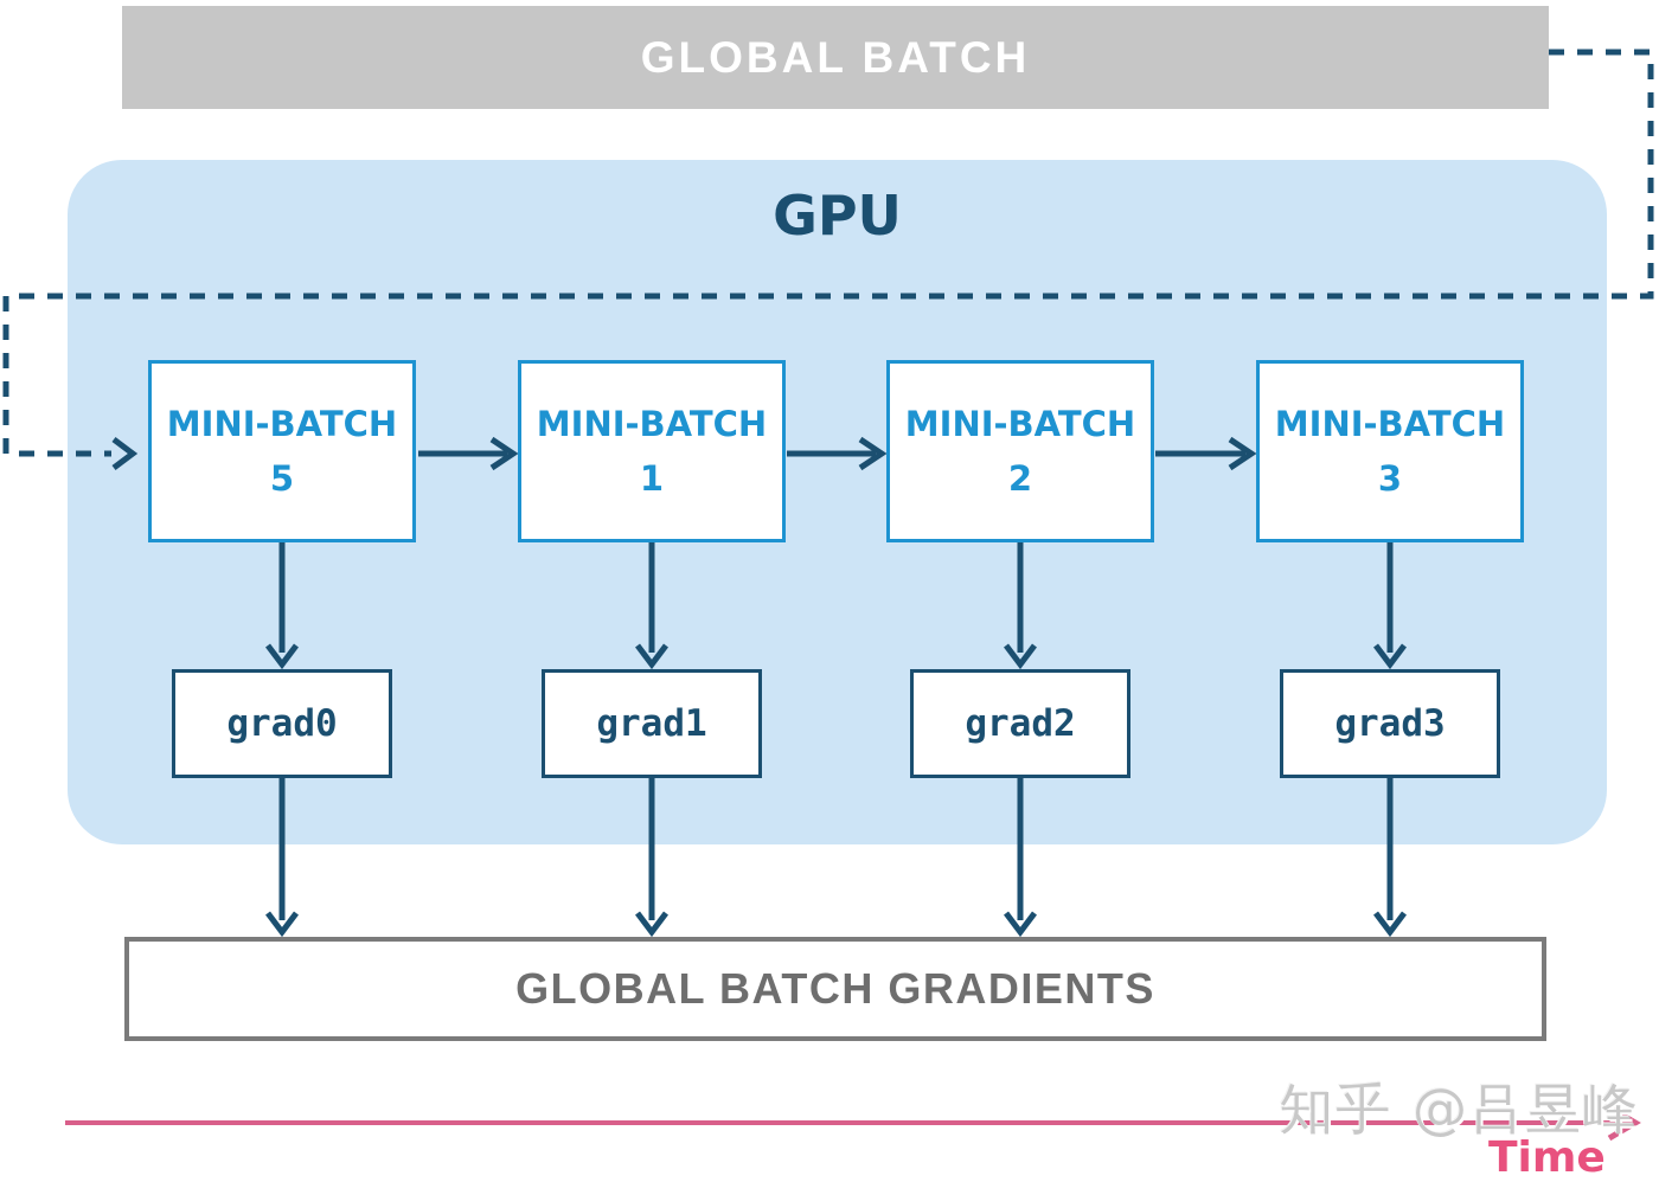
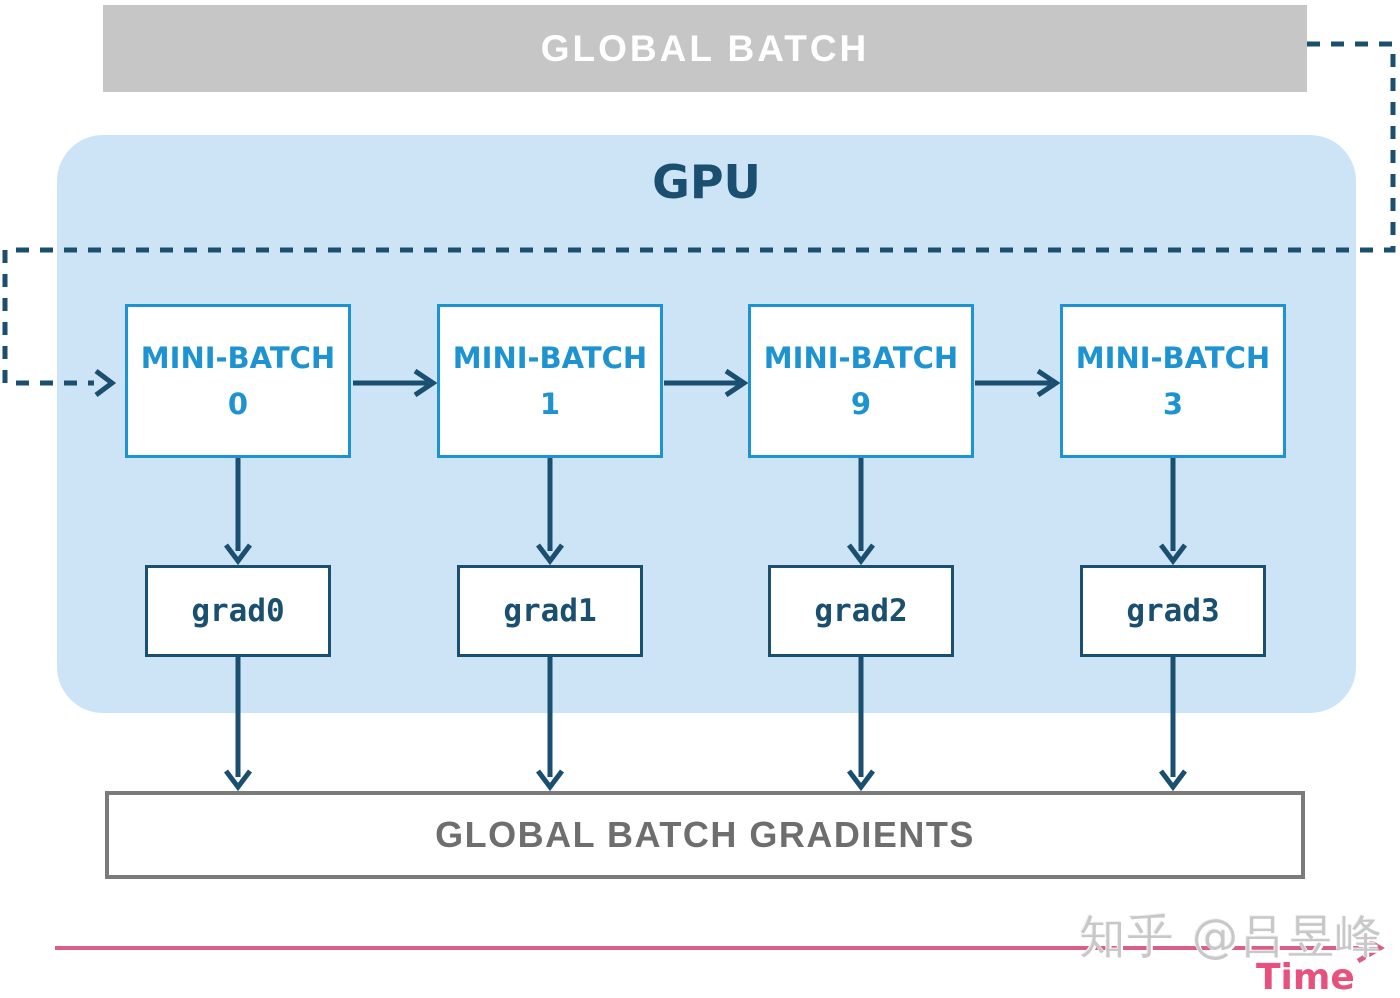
  GLOBAL BATCH
  GPU
  MINI-BATCH
- 5
+ 0
  MINI-BATCH
  1
  MINI-BATCH
- 2
+ 9
  MINI-BATCH
  3
  grad0
  grad1
  grad2
  grad3
  GLOBAL BATCH GRADIENTS
  知乎 @吕昱峰
  Time
